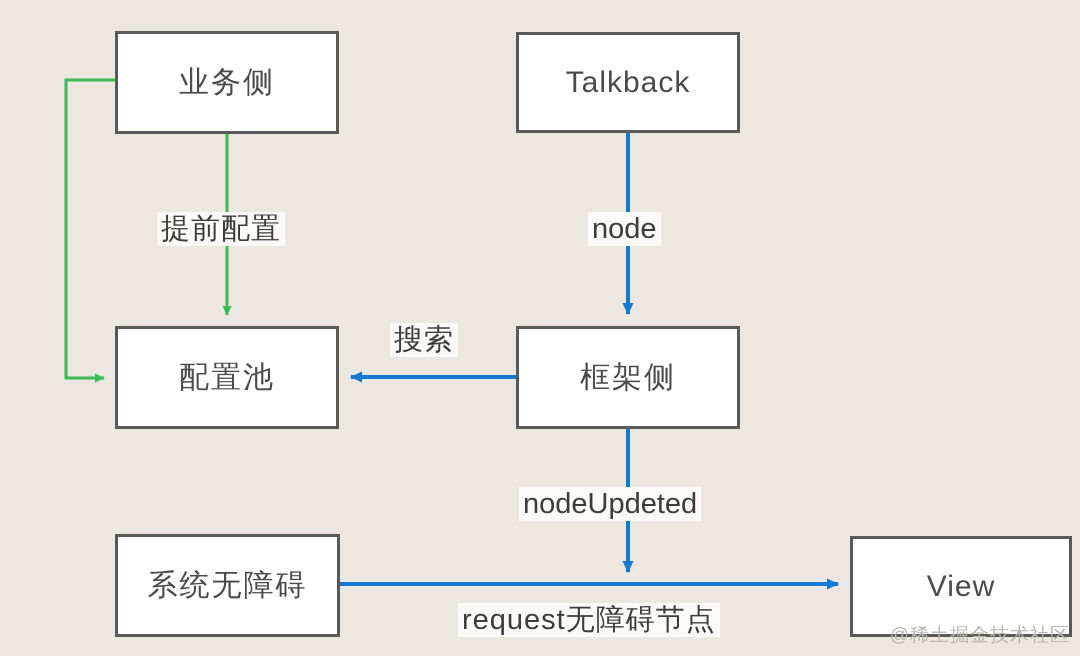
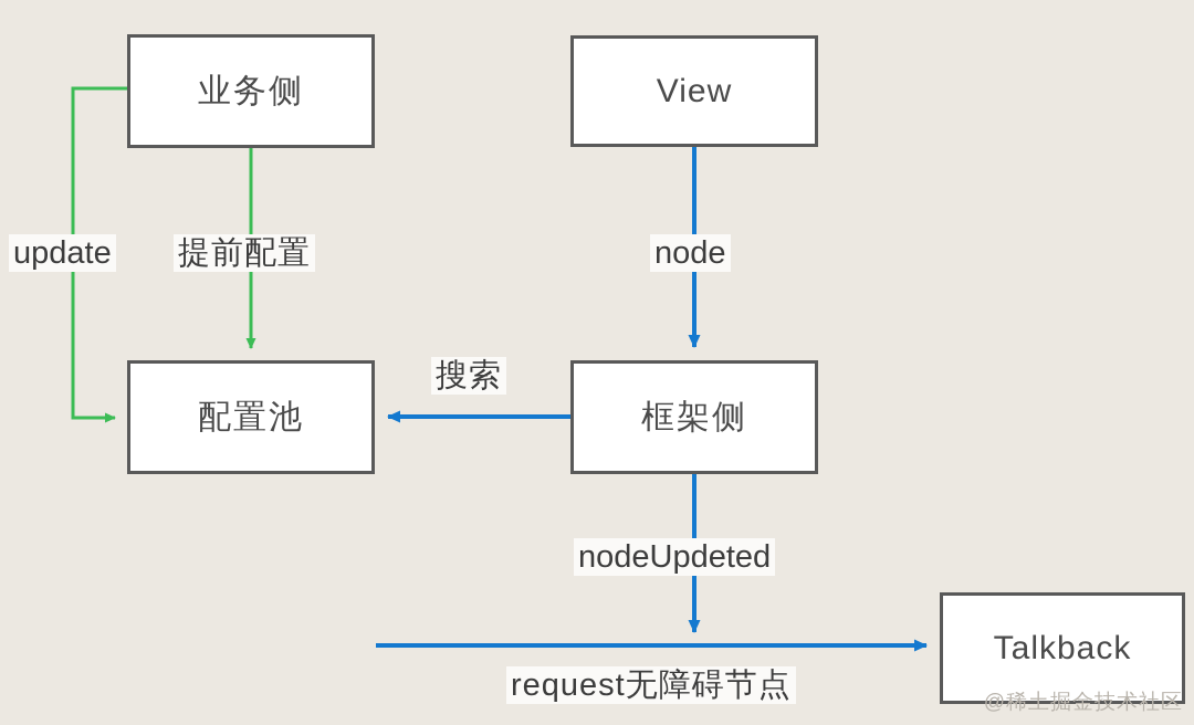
  业务侧
- Talkback
+ View
  配置池
  框架侧
- 系统无障碍
- View
+ Talkback
+ update
  提前配置
  node
  搜索
  nodeUpdeted
  request无障碍节点
  @稀土掘金技术社区
